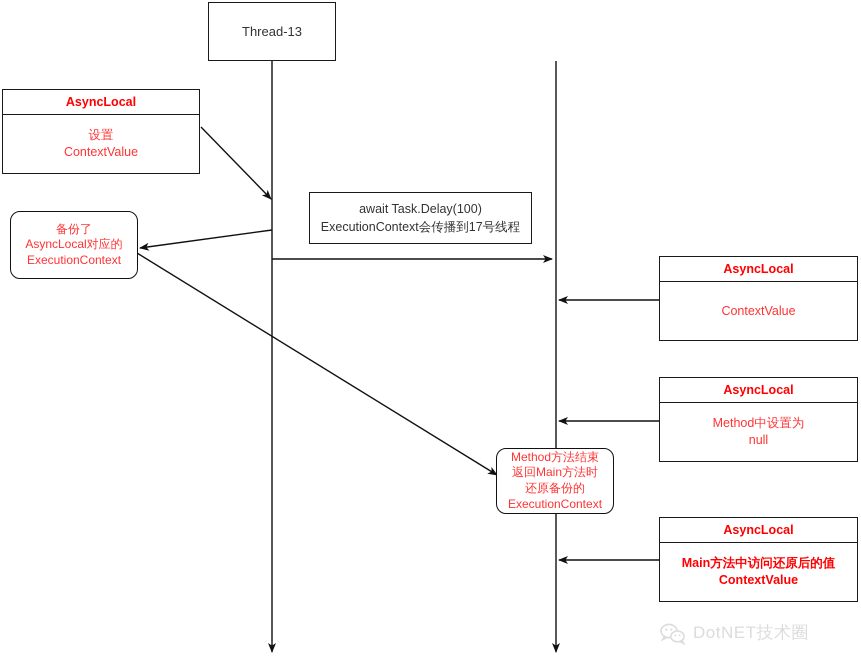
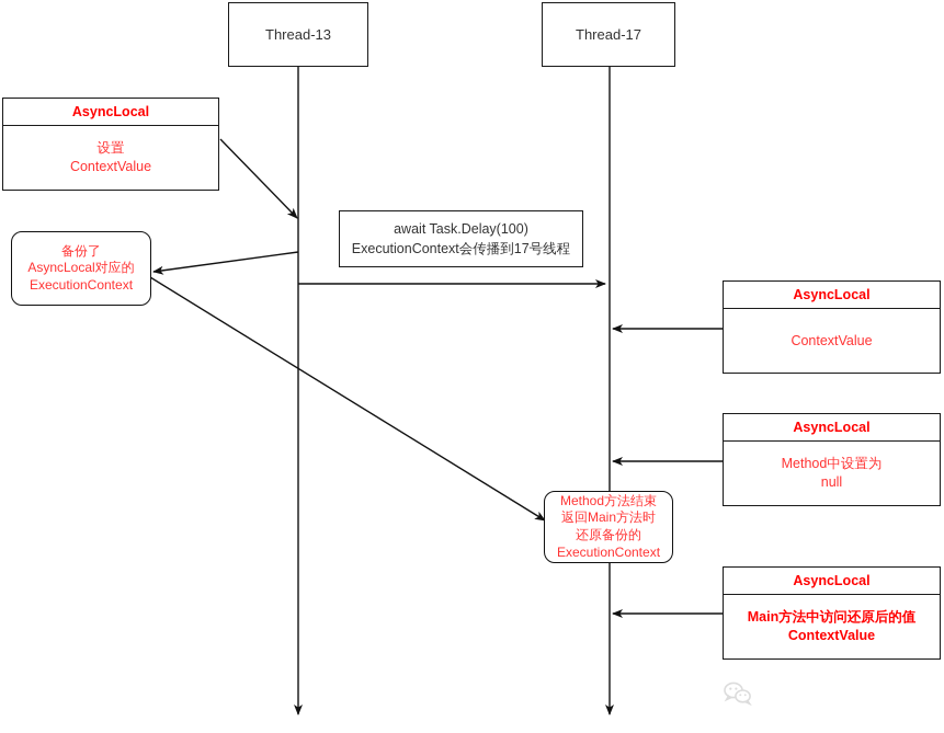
  Thread-13
+ Thread-17
  AsyncLocal
  设置
  ContextValue
  备份了
  AsyncLocal对应的
  ExecutionContext
  await Task.Delay(100)
  ExecutionContext会传播到17号线程
  Method方法结束
  返回Main方法时
  还原备份的
  ExecutionContext
  AsyncLocal
  ContextValue
  AsyncLocal
  Method中设置为
  null
  AsyncLocal
  Main方法中访问还原后的值
  ContextValue
- DotNET技术圈
